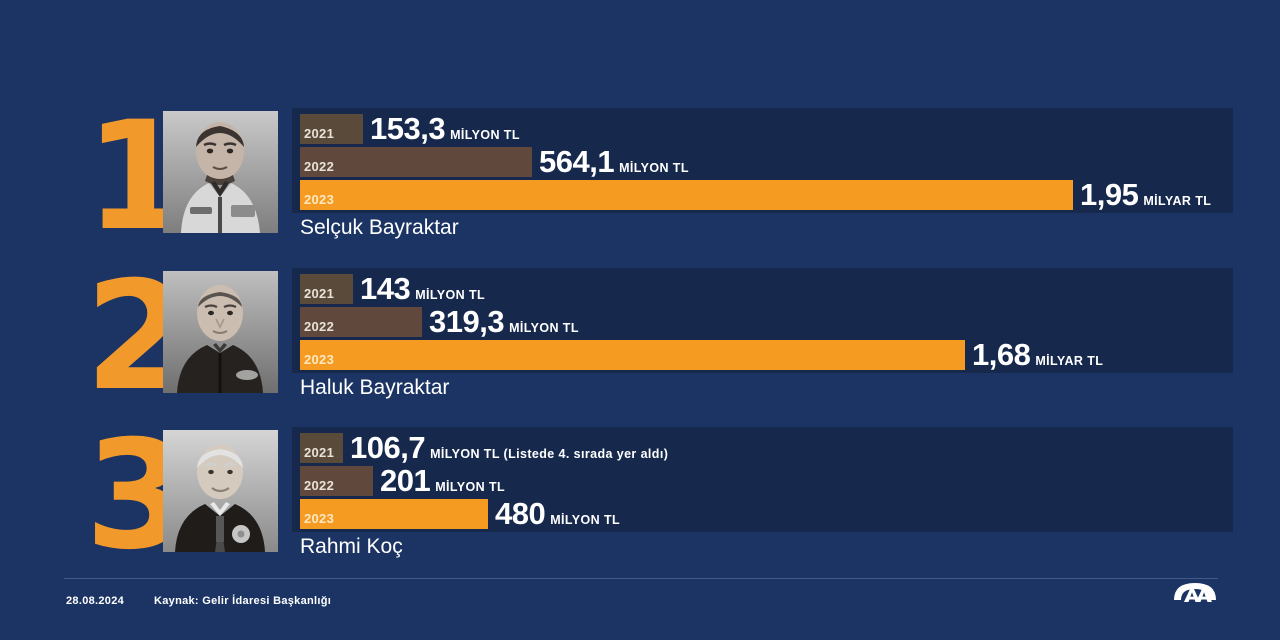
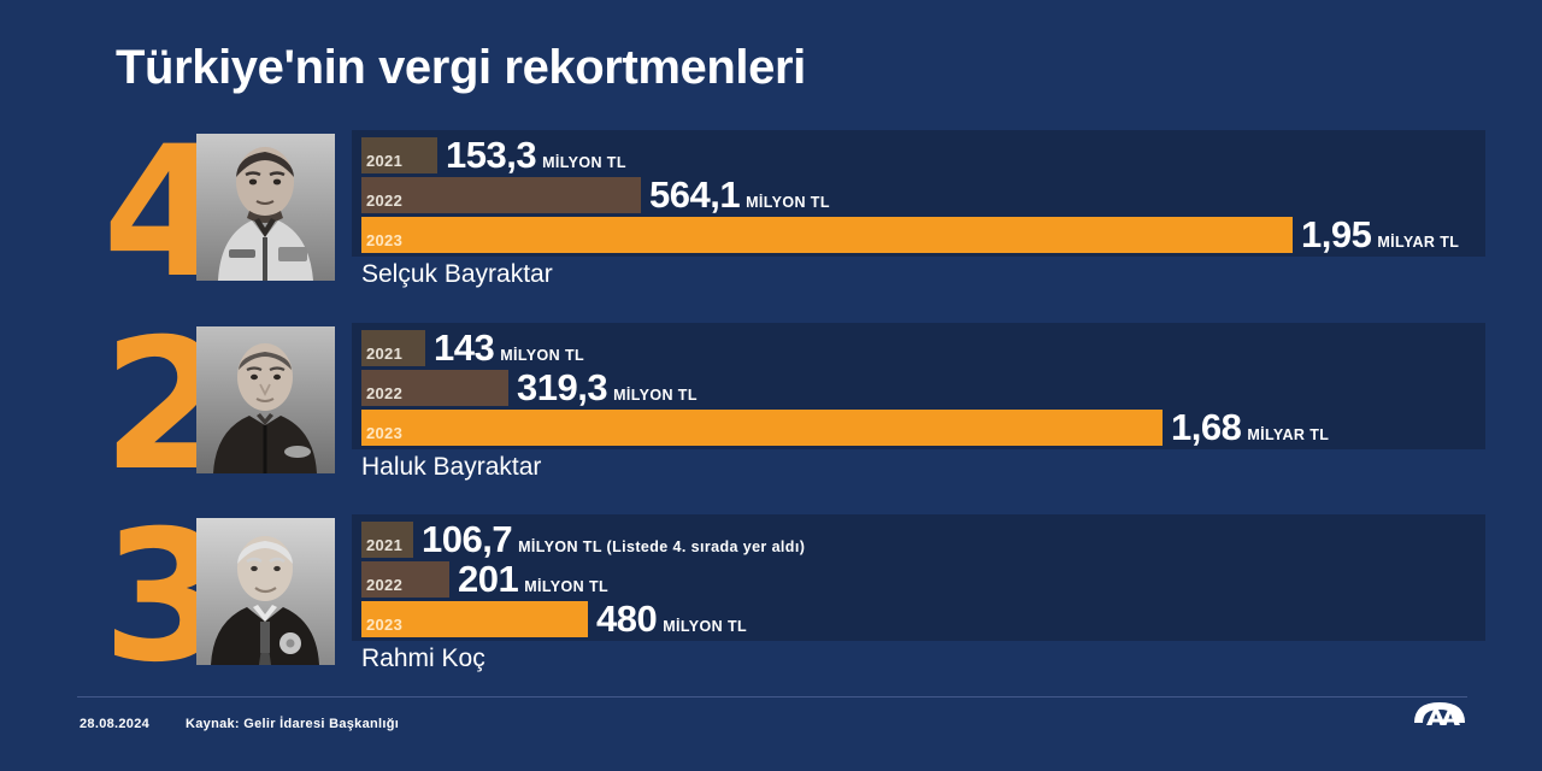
+ Türkiye'nin vergi rekortmenleri
- 1
+ 4
  2021
  153,3
  MİLYON TL
  2022
  564,1
  MİLYON TL
  2023
  1,95
  MİLYAR TL
  Selçuk Bayraktar
  2
  2021
  143
  MİLYON TL
  2022
  319,3
  MİLYON TL
  2023
  1,68
  MİLYAR TL
  Haluk Bayraktar
  3
  2021
  106,7
  MİLYON TL (Listede 4. sırada yer aldı)
  2022
  201
  MİLYON TL
  2023
  480
  MİLYON TL
  Rahmi Koç
  28.08.2024
  Kaynak: Gelir İdaresi Başkanlığı
